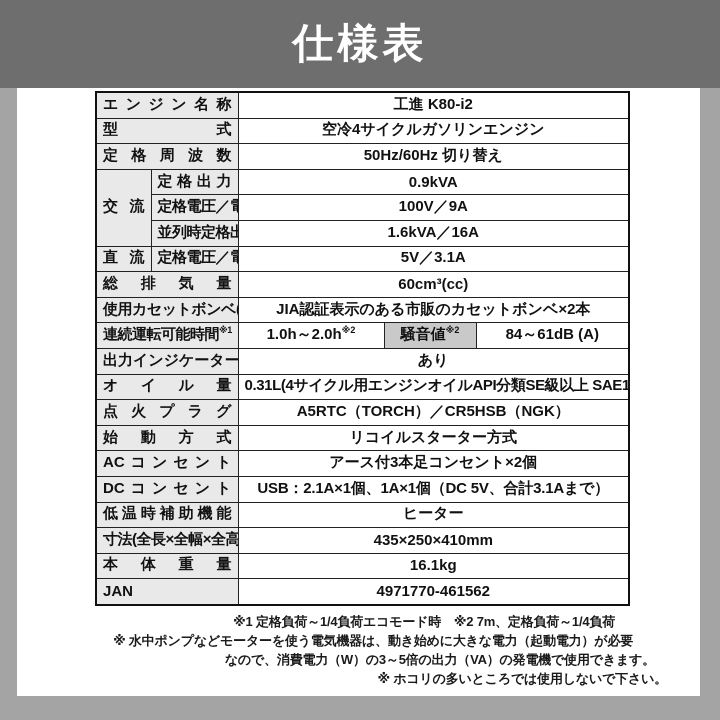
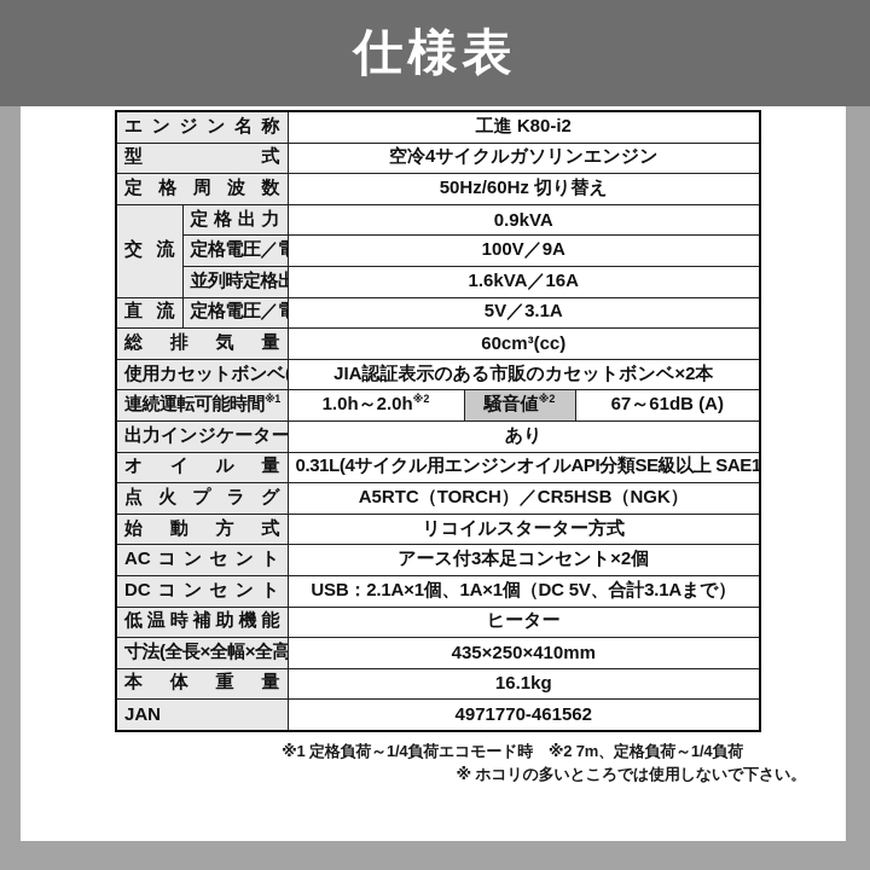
  仕様表
  エンジン名称	工進 K80-i2
  型式	空冷4サイクルガソリンエンジン
  定格周波数	50Hz/60Hz 切り替え
  交流	定格出力	0.9kVA
  定格電圧／電	100V／9A
  並列時定格出	1.6kVA／16A
  直流	定格電圧／電	5V／3.1A
  総排気量	60cm³(cc)
  使用カセットボンベ	JIA認証表示のある市販のカセットボンベ×2本
- 連続運転可能時間※1	1.0h～2.0h※2	騒音値※2	84～61dB (A)
+ 連続運転可能時間※1	1.0h～2.0h※2	騒音値※2	67～61dB (A)
  出力インジケーター	あり
  オイル量	0.31L(4サイクル用エンジンオイルAPI分類SE級以上 SAE1
  点火プラグ	A5RTC（TORCH）／CR5HSB（NGK）
  始動方式	リコイルスターター方式
  ACコンセント	アース付3本足コンセント×2個
  DCコンセント	USB：2.1A×1個、1A×1個（DC 5V、合計3.1Aまで）
  低温時補助機能	ヒーター
  寸法(全長×全幅×全高	435×250×410mm
  本体重量	16.1kg
  JAN	4971770-461562
  ※1 定格負荷～1/4負荷エコモード時 ※2 7m、定格負荷～1/4負荷
- ※ 水中ポンプなどモーターを使う電気機器は、動き始めに大きな電力（起動電力）が必要
- なので、消費電力（W）の3～5倍の出力（VA）の発電機で使用できます。
  ※ ホコリの多いところでは使用しないで下さい。
